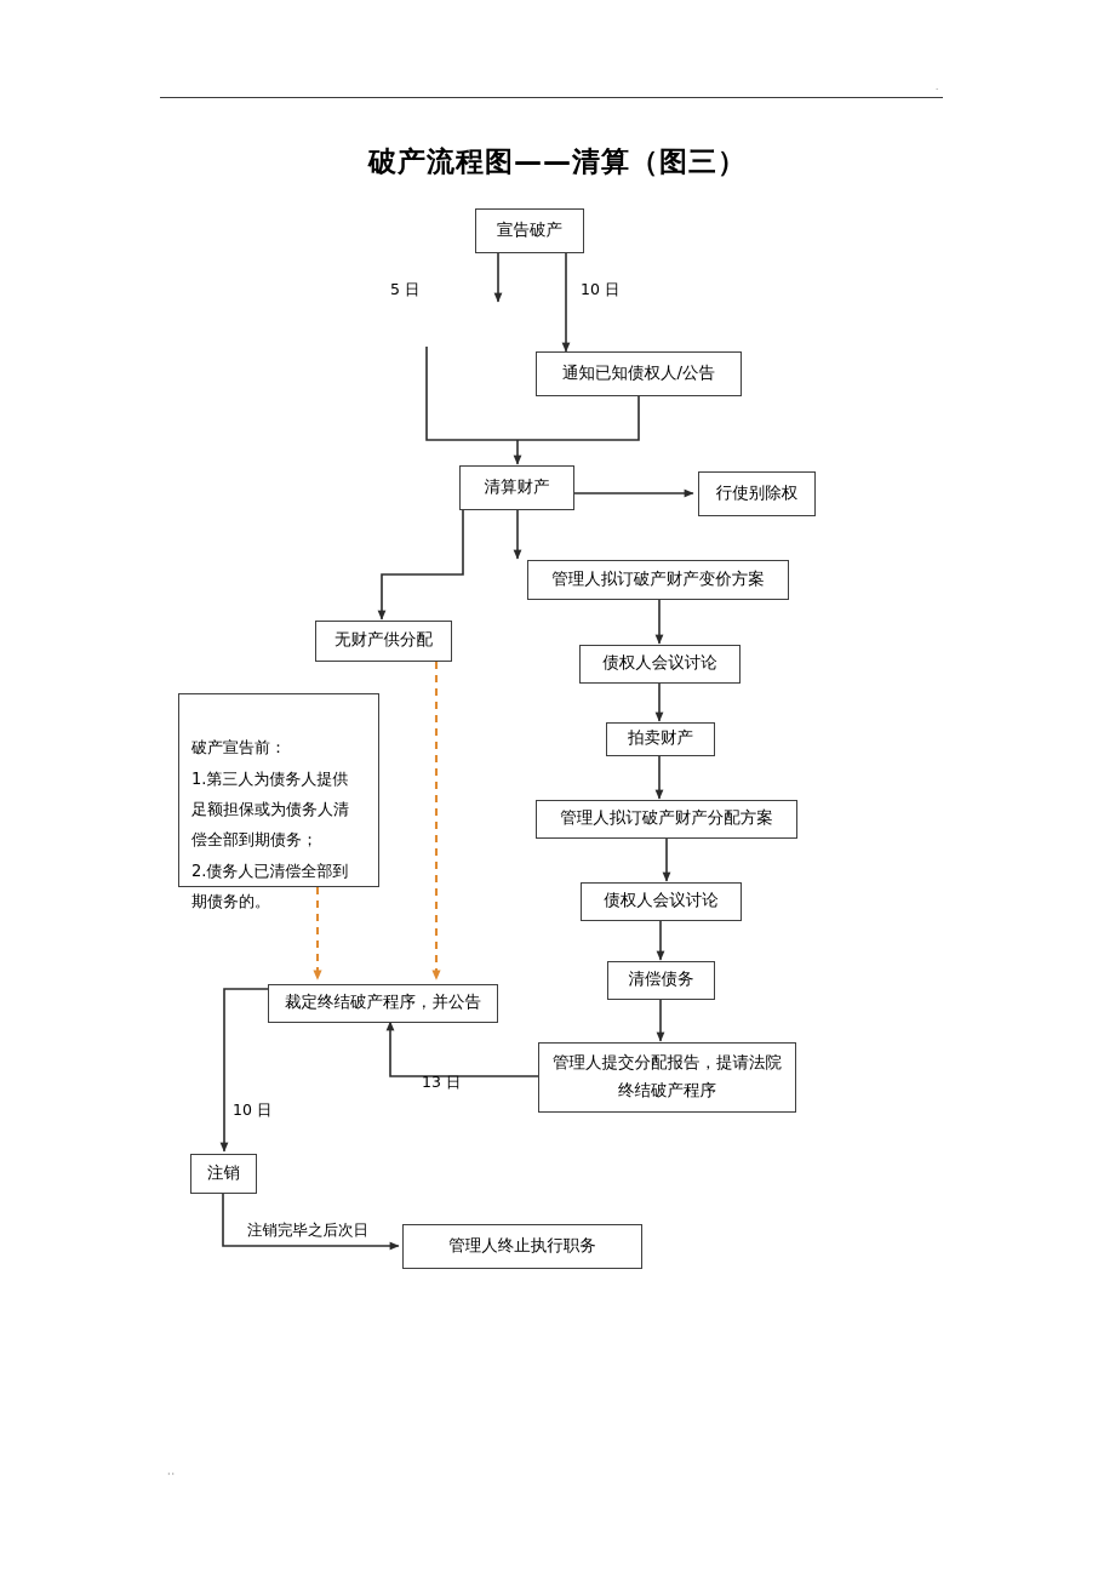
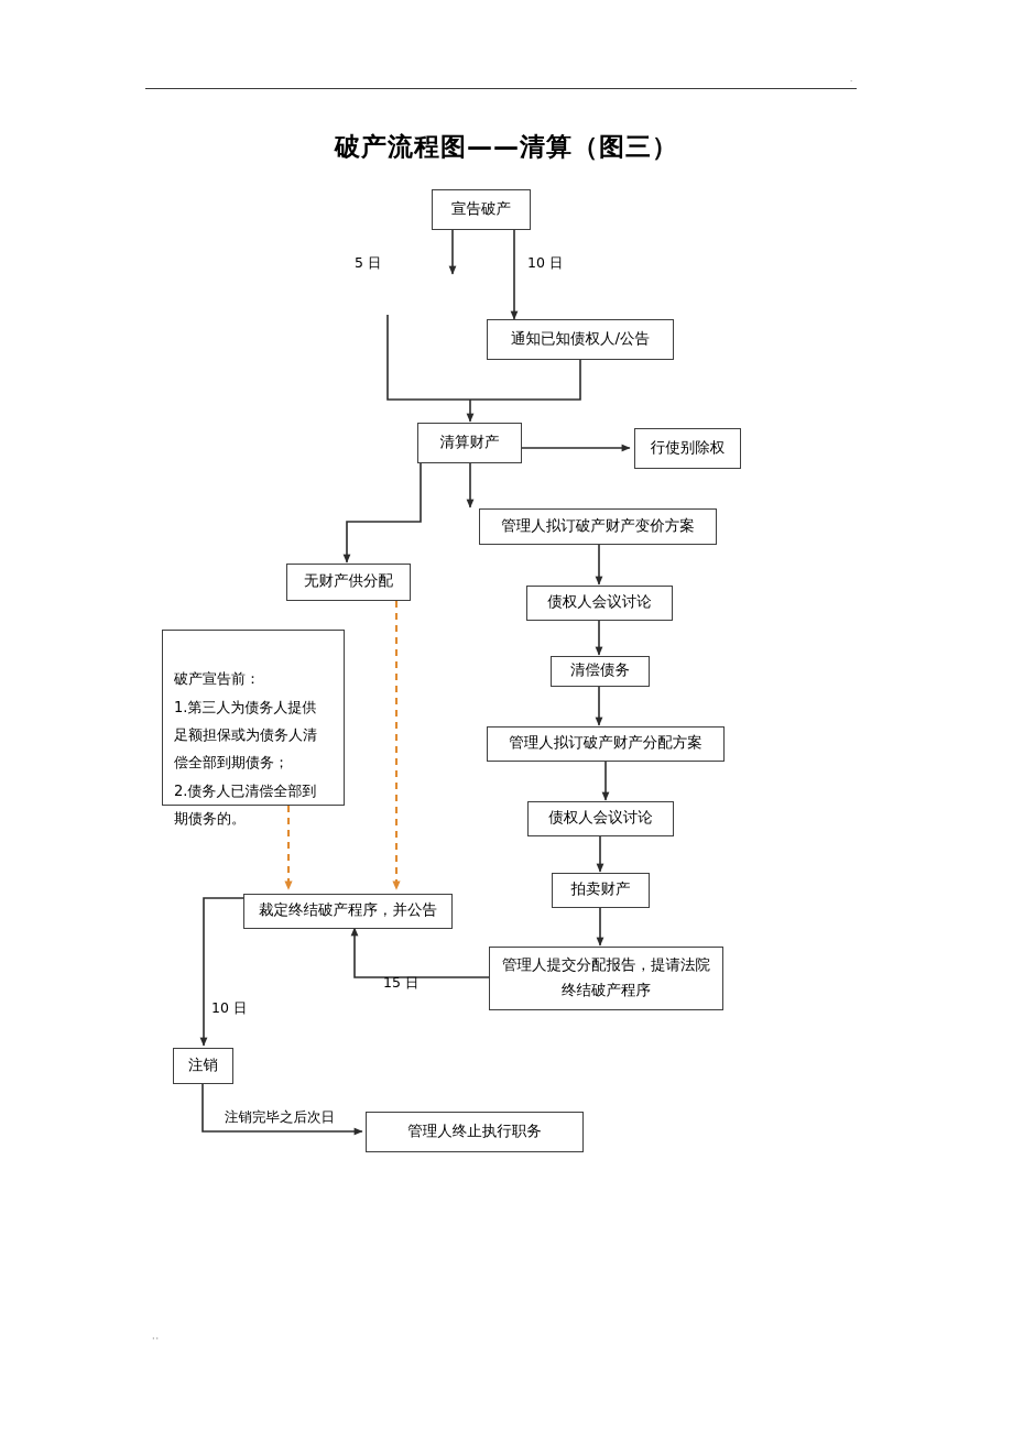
  ·
  破产流程图——清算（图三）
  宣告破产
  通知已知债权人/公告
  清算财产
  行使别除权
  管理人拟订破产财产变价方案
  债权人会议讨论
- 拍卖财产
+ 清偿债务
  管理人拟订破产财产分配方案
  债权人会议讨论
- 清偿债务
+ 拍卖财产
  管理人提交分配报告，提请法院
  终结破产程序
  无财产供分配
  破产宣告前：
  1.第三人为债务人提供
  足额担保或为债务人清
  偿全部到期债务；
  2.债务人已清偿全部到
  期债务的。
  裁定终结破产程序，并公告
  注销
  管理人终止执行职务
  5 日
  10 日
- 13 日
+ 15 日
  10 日
  注销完毕之后次日
  ··
